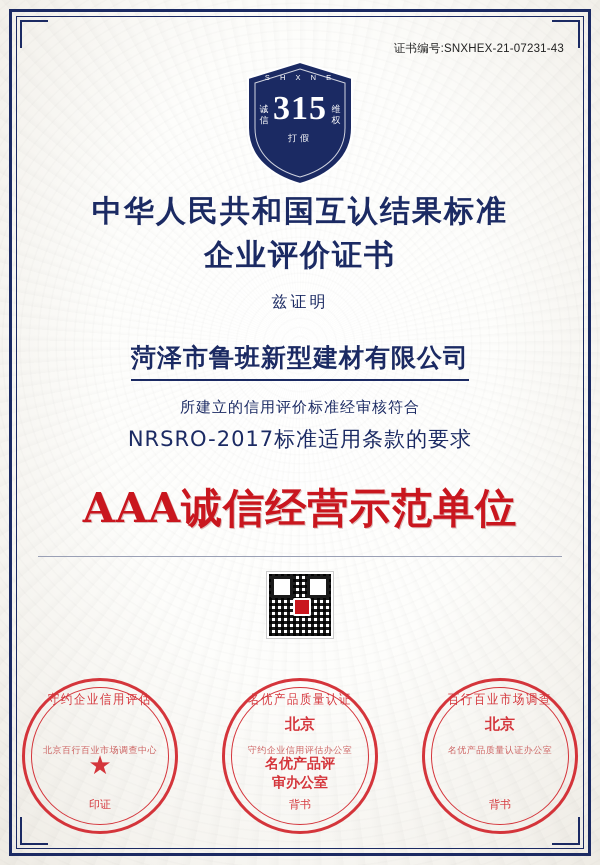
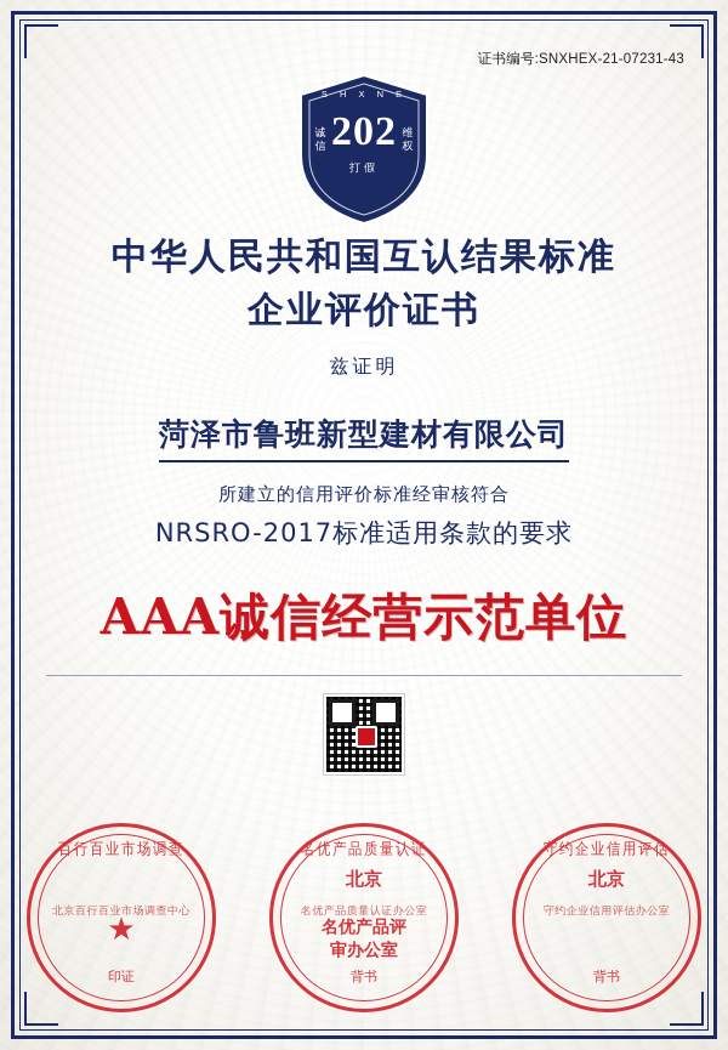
  证书编号:SNXHEX-21-07231-43
  S H X N E
- 315
+ 202
  诚信
  维权
  打假
  中华人民共和国互认结果标准
  企业评价证书
  兹证明
  菏泽市鲁班新型建材有限公司
  所建立的信用评价标准经审核符合
  NRSRO-2017标准适用条款的要求
  AAA诚信经营示范单位
- 守约企业信用评估
+ 百行百业市场调查
  ★
  北京百行百业市场调查中心
  印证
  名优产品质量认证
  北京
- 守约企业信用评估办公室
+ 名优产品质量认证办公室
  名优产品评
  审办公室
  背书
- 百行百业市场调查
+ 守约企业信用评估
  北京
- 名优产品质量认证办公室
+ 守约企业信用评估办公室
  背书
